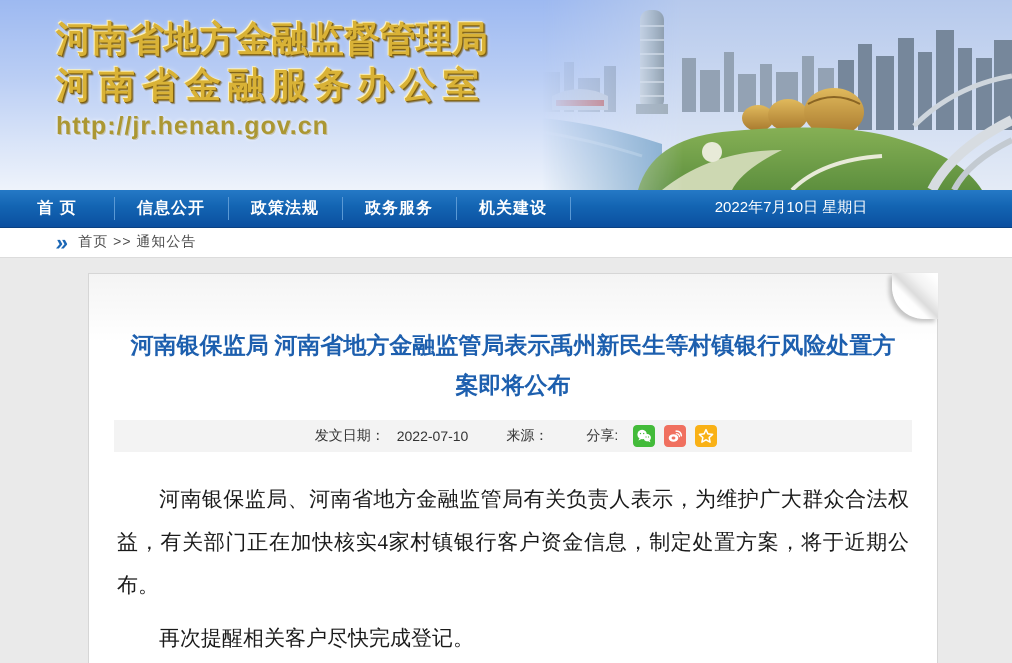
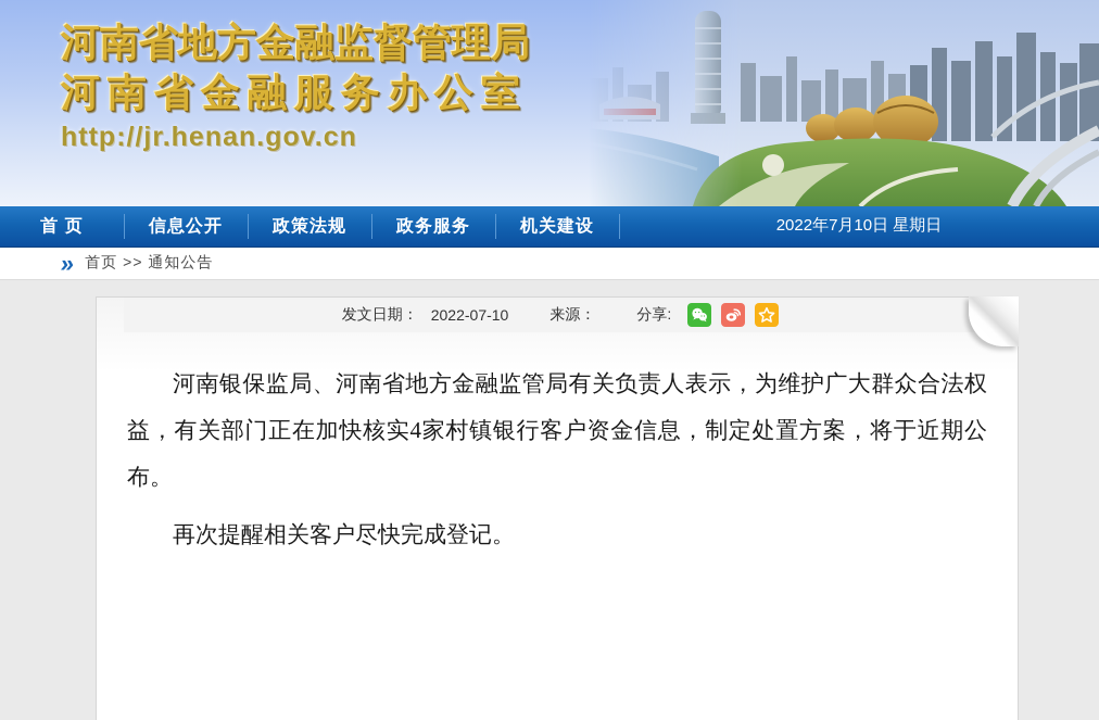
  河南省地方金融监督管理局
  河南省金融服务办公室
  http://jr.henan.gov.cn
  首 页
  信息公开
  政策法规
  政务服务
  机关建设
  2022年7月10日 星期日
  首页 >> 通知公告
- 河南银保监局 河南省地方金融监管局表示禹州新民生等村镇银行风险处置方案即将公布
  发文日期：
  2022-07-10
  来源：
  分享:
  河南银保监局、河南省地方金融监管局有关负责人表示，为维护广大群众合法权益，有关部门正在加快核实4家村镇银行客户资金信息，制定处置方案，将于近期公布。
  再次提醒相关客户尽快完成登记。
